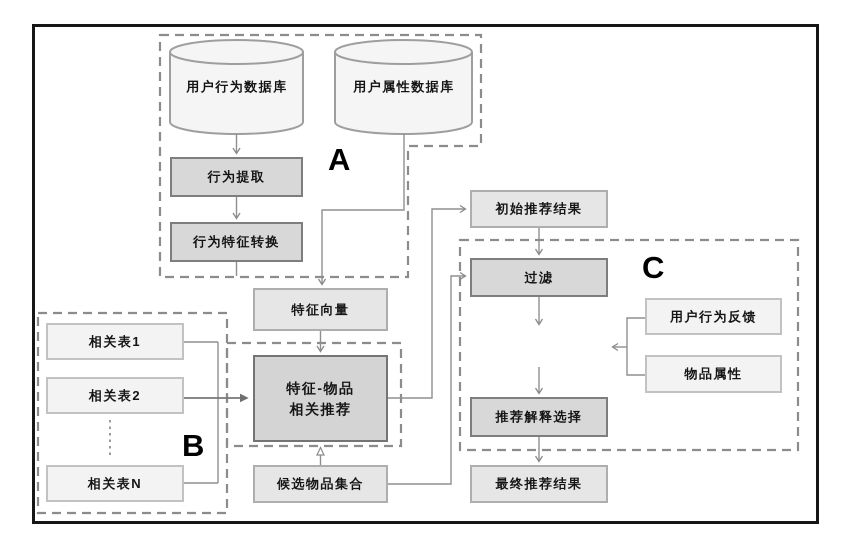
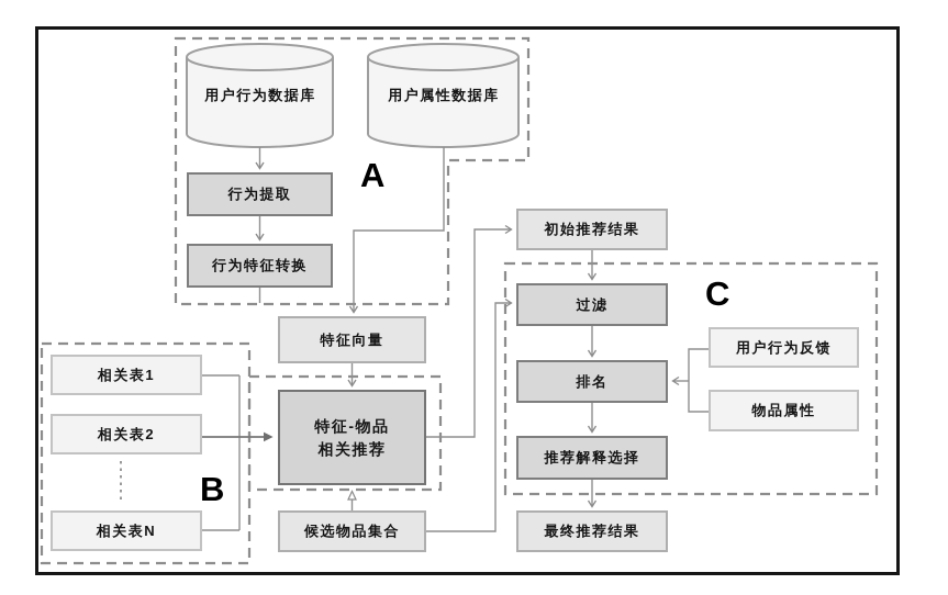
  用户行为数据库
  用户属性数据库
  A
  B
  C
  行为提取
  行为特征转换
  特征-物品
  相关推荐
  过滤
+ 排名
  推荐解释选择
  特征向量
  初始推荐结果
  候选物品集合
  最终推荐结果
  相关表1
  相关表2
  相关表N
  用户行为反馈
  物品属性
